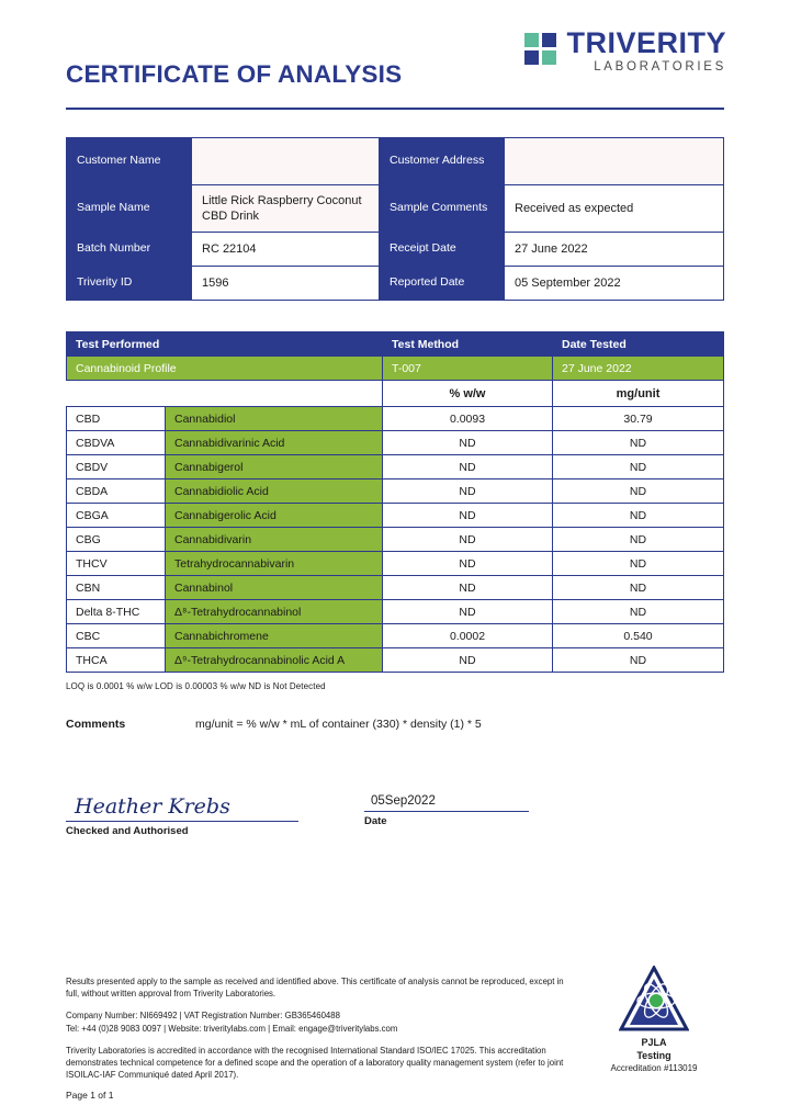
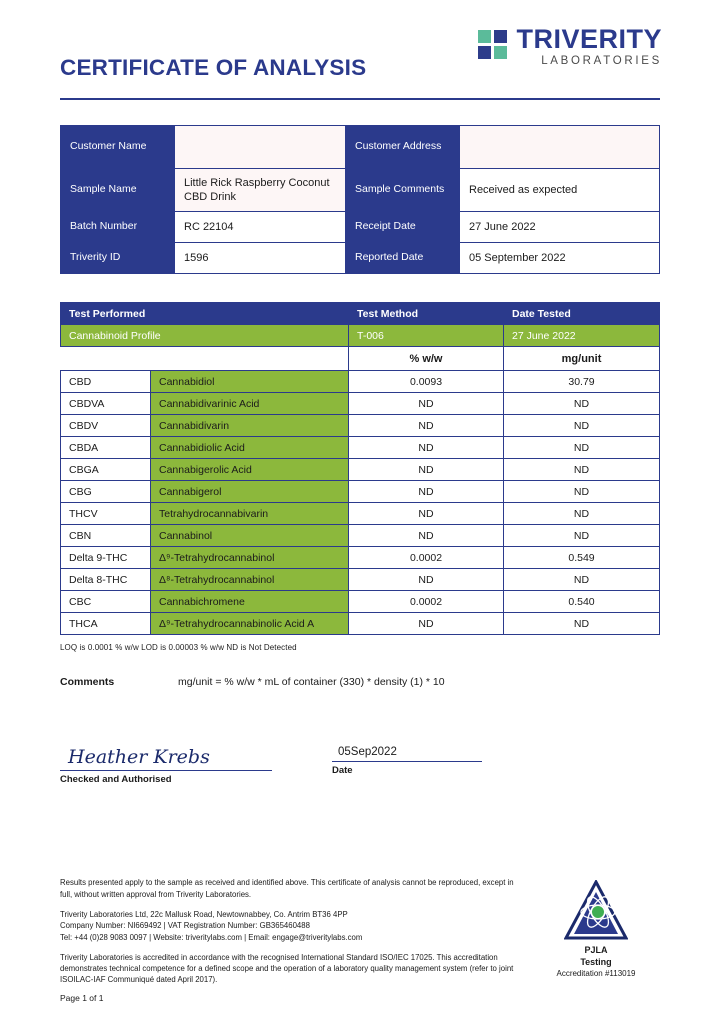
  TRIVERITY
  LABORATORIES
  CERTIFICATE OF ANALYSIS
  Customer Name		Customer Address
  Sample Name	Little Rick Raspberry Coconut CBD Drink	Sample Comments	Received as expected
  Batch Number	RC 22104	Receipt Date	27 June 2022
  Triverity ID	1596	Reported Date	05 September 2022
  Test Performed	Test Method	Date Tested
- Cannabinoid Profile	T-007	27 June 2022
+ Cannabinoid Profile	T-006	27 June 2022
  		% w/w	mg/unit
  CBD	Cannabidiol	0.0093	30.79
  CBDVA	Cannabidivarinic Acid	ND	ND
- CBDV	Cannabigerol	ND	ND
+ CBDV	Cannabidivarin	ND	ND
  CBDA	Cannabidiolic Acid	ND	ND
  CBGA	Cannabigerolic Acid	ND	ND
- CBG	Cannabidivarin	ND	ND
+ CBG	Cannabigerol	ND	ND
  THCV	Tetrahydrocannabivarin	ND	ND
  CBN	Cannabinol	ND	ND
+ Delta 9-THC	Δ⁹-Tetrahydrocannabinol	0.0002	0.549
  Delta 8-THC	Δ⁸-Tetrahydrocannabinol	ND	ND
  CBC	Cannabichromene	0.0002	0.540
  THCA	Δ⁹-Tetrahydrocannabinolic Acid A	ND	ND
  LOQ is 0.0001 % w/w LOD is 0.00003 % w/w ND is Not Detected
  Comments
- mg/unit = % w/w * mL of container (330) * density (1) * 5
+ mg/unit = % w/w * mL of container (330) * density (1) * 10
  Heather Krebs
  Checked and Authorised
  05Sep2022
  Date
  Results presented apply to the sample as received and identified above. This certificate of analysis cannot be reproduced, except in full, without written approval from Triverity Laboratories.
+ Triverity Laboratories Ltd, 22c Mallusk Road, Newtownabbey, Co. Antrim BT36 4PP
  Company Number: NI669492 | VAT Registration Number: GB365460488
  Tel: +44 (0)28 9083 0097 | Website: triveritylabs.com | Email: engage@triveritylabs.com
  Triverity Laboratories is accredited in accordance with the recognised International Standard ISO/IEC 17025. This accreditation demonstrates technical competence for a defined scope and the operation of a laboratory quality management system (refer to joint ISOILAC-IAF Communiqué dated April 2017).
  Page 1 of 1
  PJLA
  Testing
  Accreditation #113019
